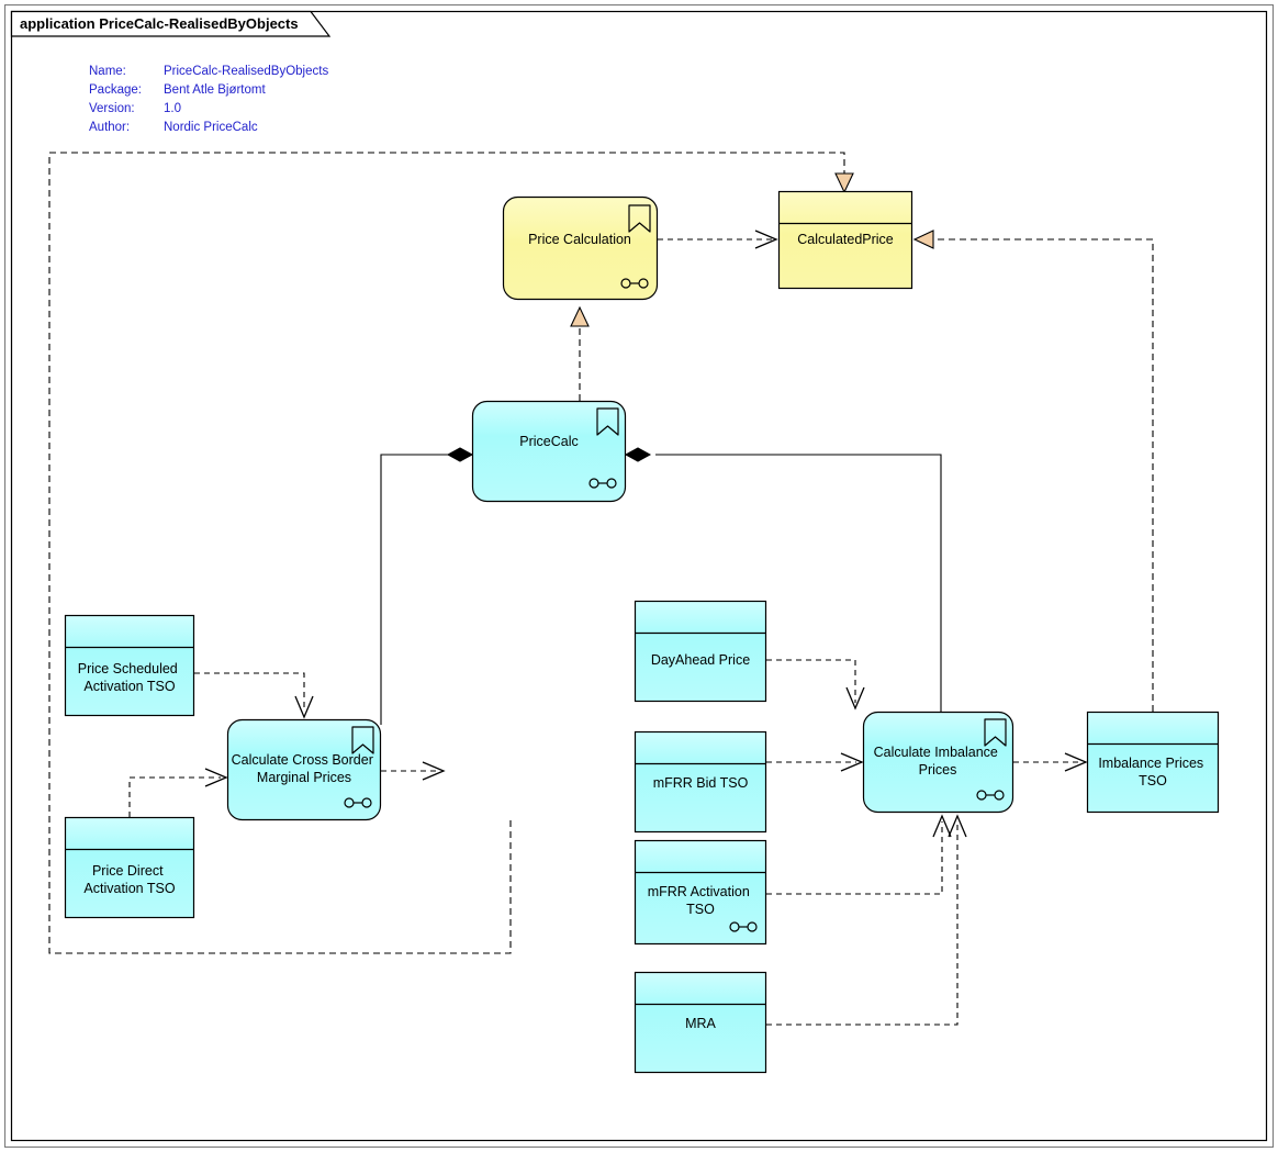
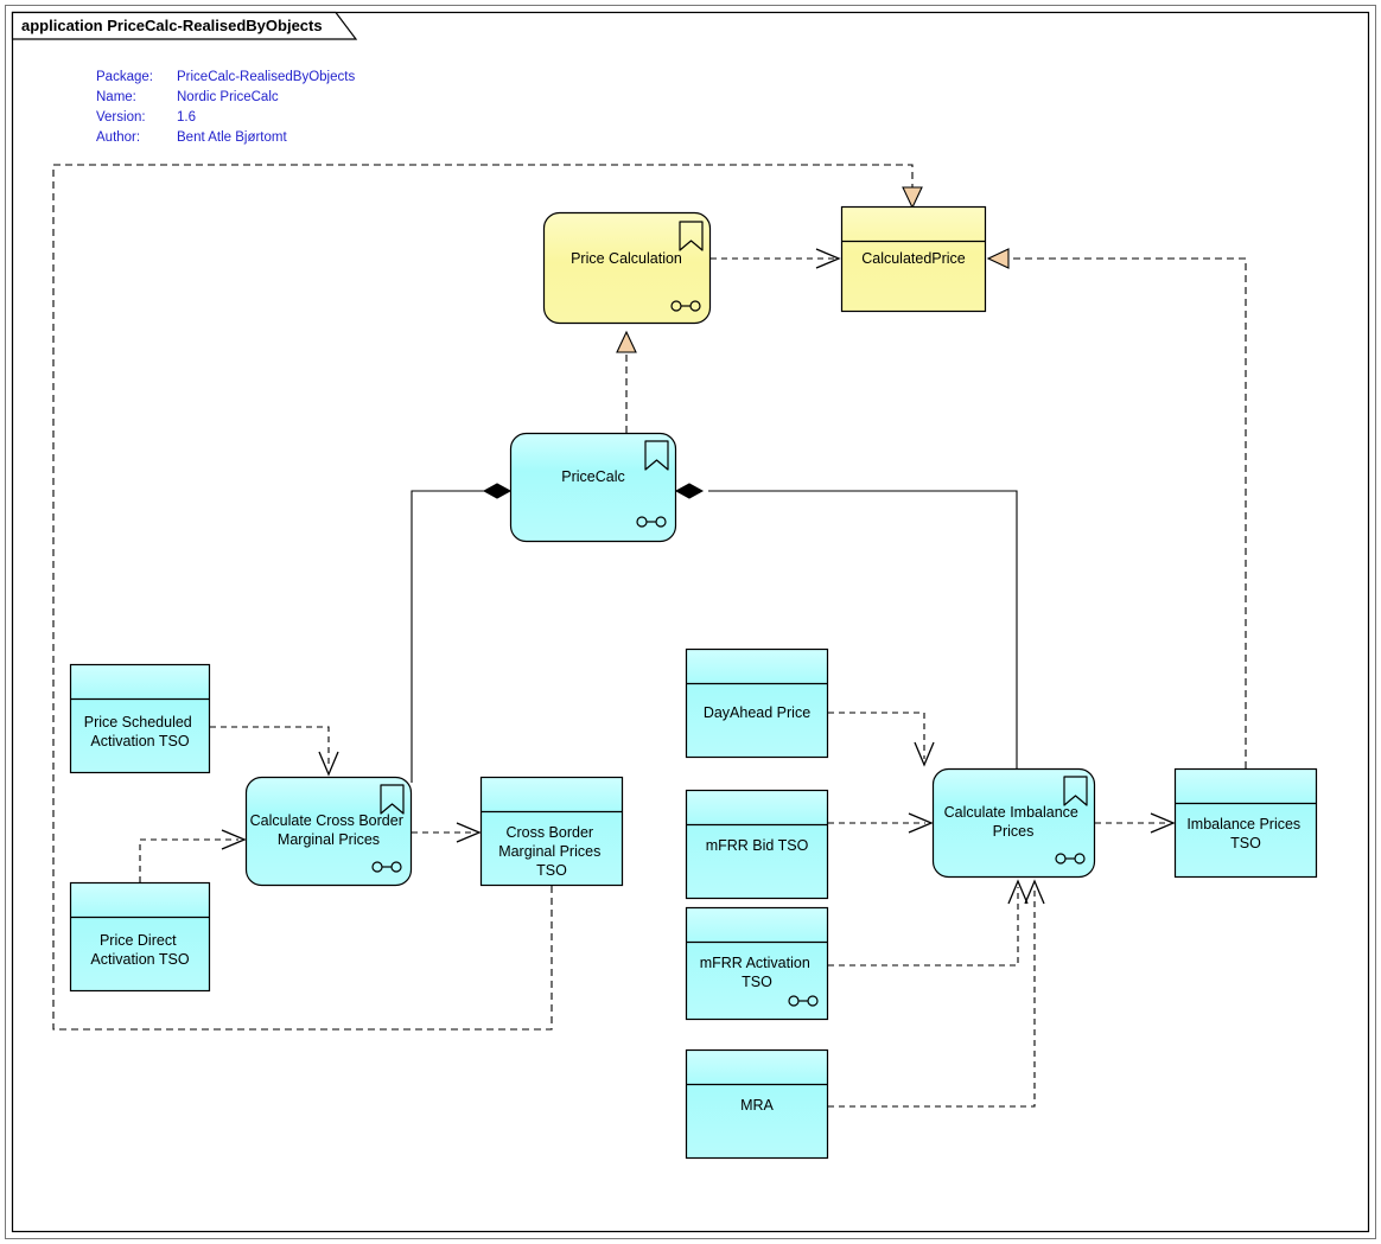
  application PriceCalc-RealisedByObjects
- Name:
+ Package:
  PriceCalc-RealisedByObjects
- Package:
+ Name:
- Bent Atle Bjørtomt
+ Nordic PriceCalc
  Version:
- 1.0
+ 1.6
  Author:
- Nordic PriceCalc
+ Bent Atle Bjørtomt
  Price Calculation
  CalculatedPrice
  PriceCalc
  Price Scheduled Activation TSO
  Price Direct Activation TSO
  Calculate Cross Border Marginal Prices
+ Cross Border Marginal Prices TSO
  DayAhead Price
  mFRR Bid TSO
  mFRR Activation TSO
  MRA
  Calculate Imbalance Prices
  Imbalance Prices TSO
